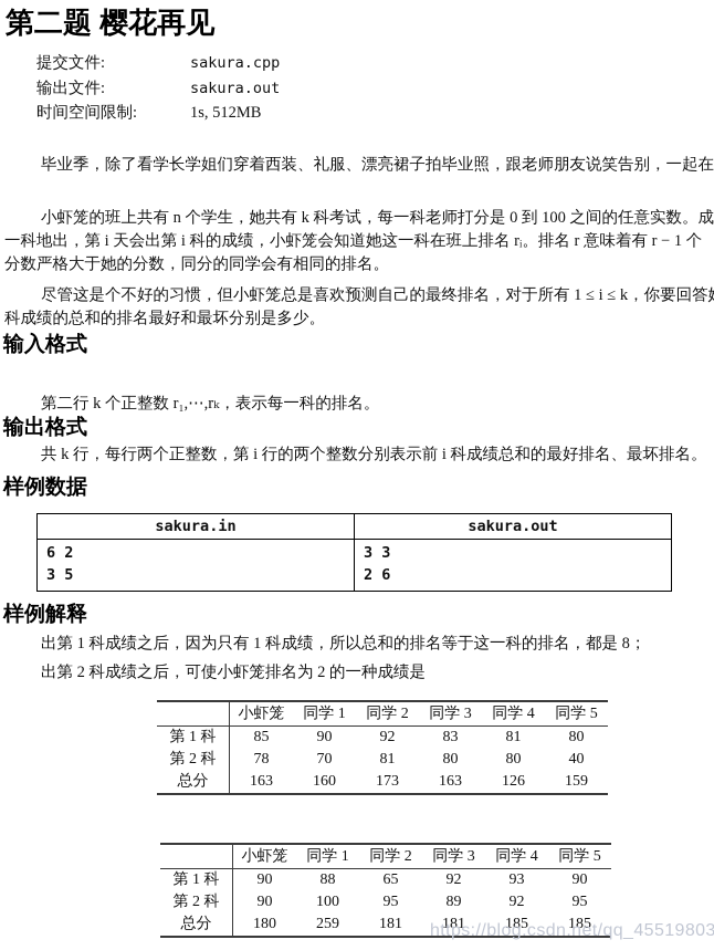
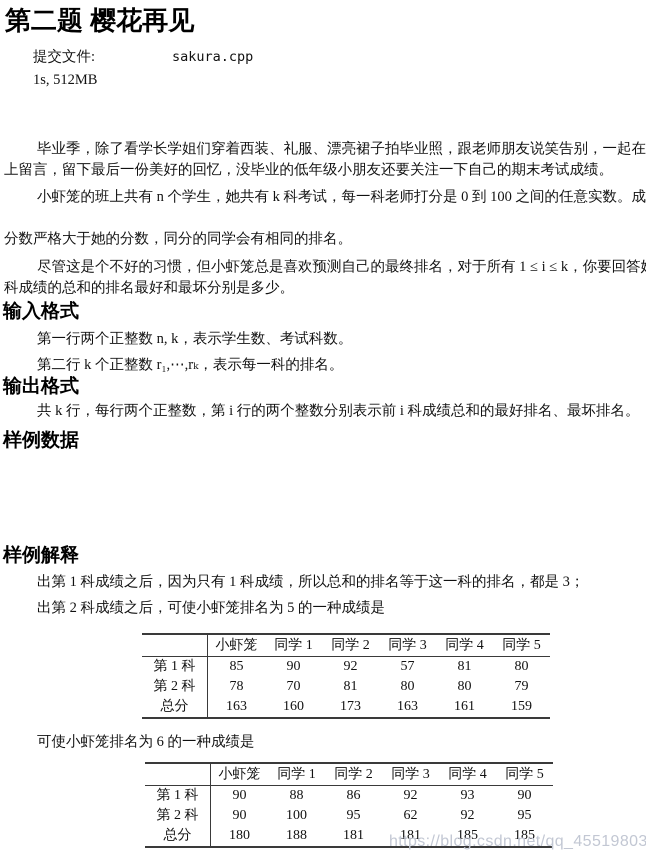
  第二题 樱花再见
  提交文件:
  sakura.cpp
- 输出文件:
- sakura.out
- 时间空间限制:
  1s, 512MB
  毕业季，除了看学长学姐们穿着西装、礼服、漂亮裙子拍毕业照，跟老师朋友说笑告别，一起在
+ 上留言，留下最后一份美好的回忆，没毕业的低年级小朋友还要关注一下自己的期末考试成绩。
  小虾笼的班上共有 n 个学生，她共有 k 科考试，每一科老师打分是 0 到 100 之间的任意实数。成
- 一科地出，第 i 天会出第 i 科的成绩，小虾笼会知道她这一科在班上排名 rᵢ。排名 r 意味着有 r − 1 个
  分数严格大于她的分数，同分的同学会有相同的排名。
  尽管这是个不好的习惯，但小虾笼总是喜欢预测自己的最终排名，对于所有 1 ≤ i ≤ k，你要回答
  科成绩的总和的排名最好和最坏分别是多少。
  输入格式
+ 第一行两个正整数 n, k，表示学生数、考试科数。
  第二行 k 个正整数 r₁,⋯,rₖ，表示每一科的排名。
  输出格式
  共 k 行，每行两个正整数，第 i 行的两个整数分别表示前 i 科成绩总和的最好排名、最坏排名。
  样例数据
- sakura.in	sakura.out
- 6 2 3 5	3 3 2 6
  样例解释
- 出第 1 科成绩之后，因为只有 1 科成绩，所以总和的排名等于这一科的排名，都是 8；
+ 出第 1 科成绩之后，因为只有 1 科成绩，所以总和的排名等于这一科的排名，都是 3；
- 出第 2 科成绩之后，可使小虾笼排名为 2 的一种成绩是
+ 出第 2 科成绩之后，可使小虾笼排名为 5 的一种成绩是
  	小虾笼	同学 1	同学 2	同学 3	同学 4	同学 5
- 第 1 科	85	90	92	83	81	80
+ 第 1 科	85	90	92	57	81	80
- 第 2 科	78	70	81	80	80	40
+ 第 2 科	78	70	81	80	80	79
- 总分	163	160	173	163	126	159
+ 总分	163	160	173	163	161	159
+ 可使小虾笼排名为 6 的一种成绩是
  	小虾笼	同学 1	同学 2	同学 3	同学 4	同学 5
- 第 1 科	90	88	65	92	93	90
+ 第 1 科	90	88	86	92	93	90
- 第 2 科	90	100	95	89	92	95
+ 第 2 科	90	100	95	62	92	95
- 总分	180	259	181	181	185	185
+ 总分	180	188	181	181	185	185
  https://blog.csdn.net/qq_45519803
